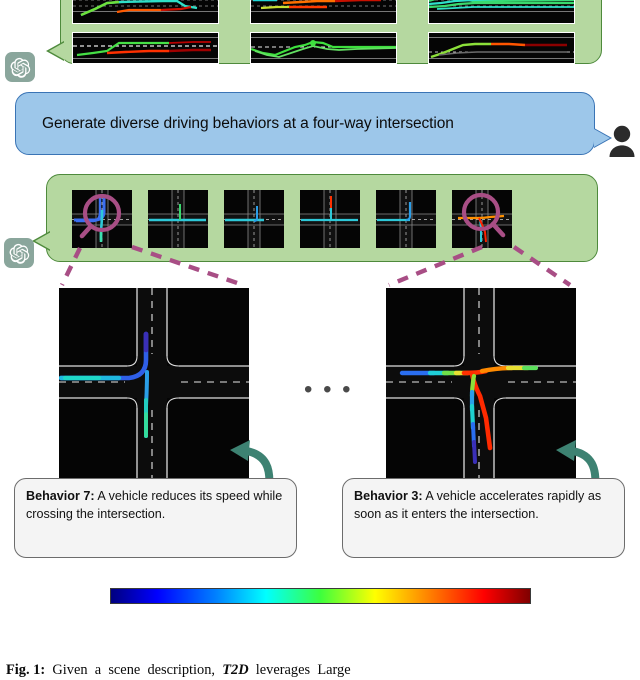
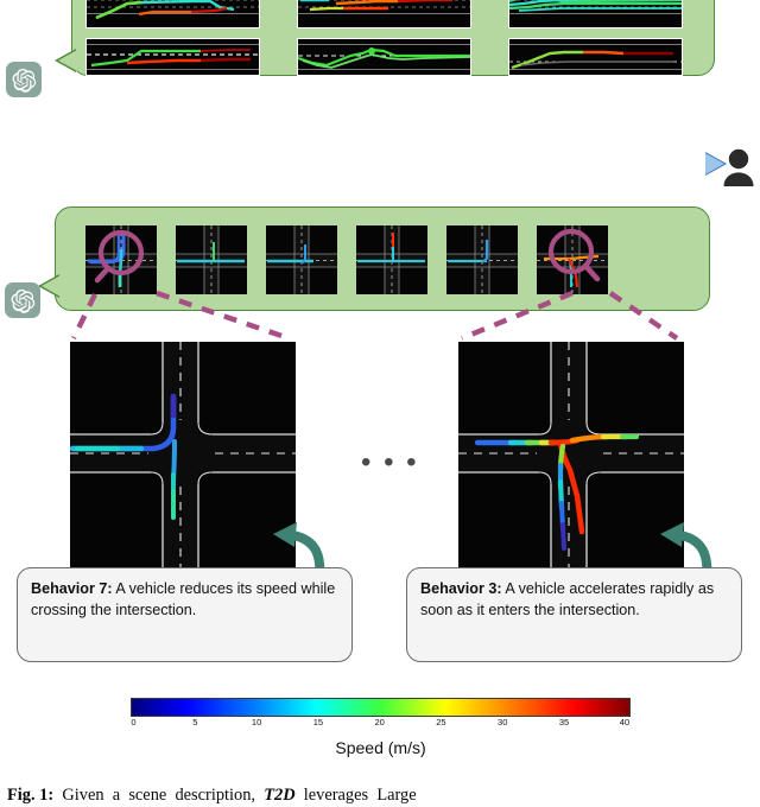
- Generate diverse driving behaviors at a four-way intersection
  • • •
  Behavior 7: A vehicle reduces its speed while crossing the intersection.
  Behavior 3: A vehicle accelerates rapidly as soon as it enters the intersection.
+ 0
+ 5
+ 10
+ 15
+ 20
+ 25
+ 30
+ 35
+ 40
+ Speed (m/s)
  Fig. 1: Given a scene description, T2D leverages Large
